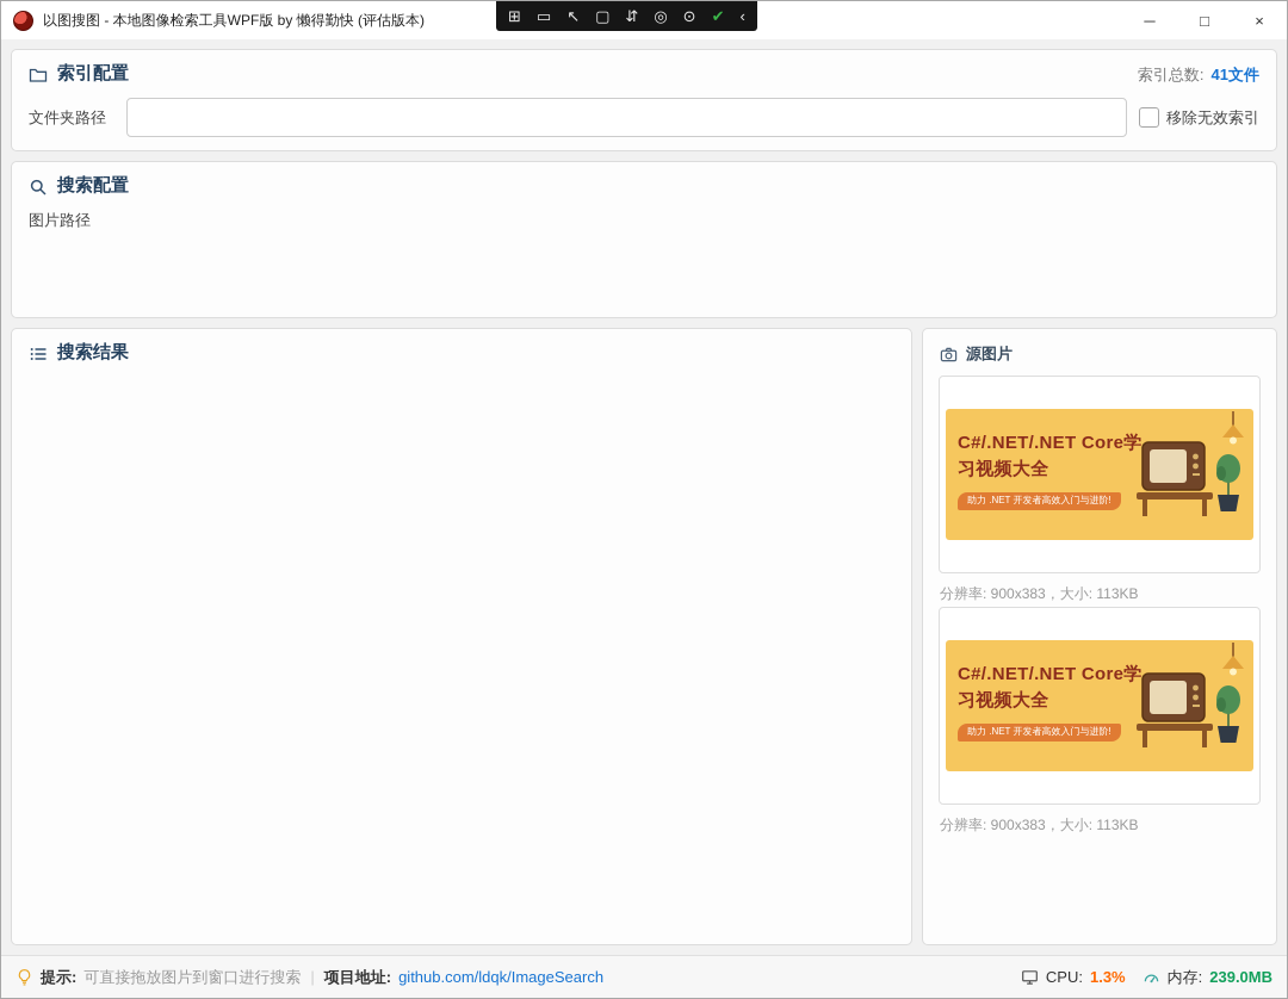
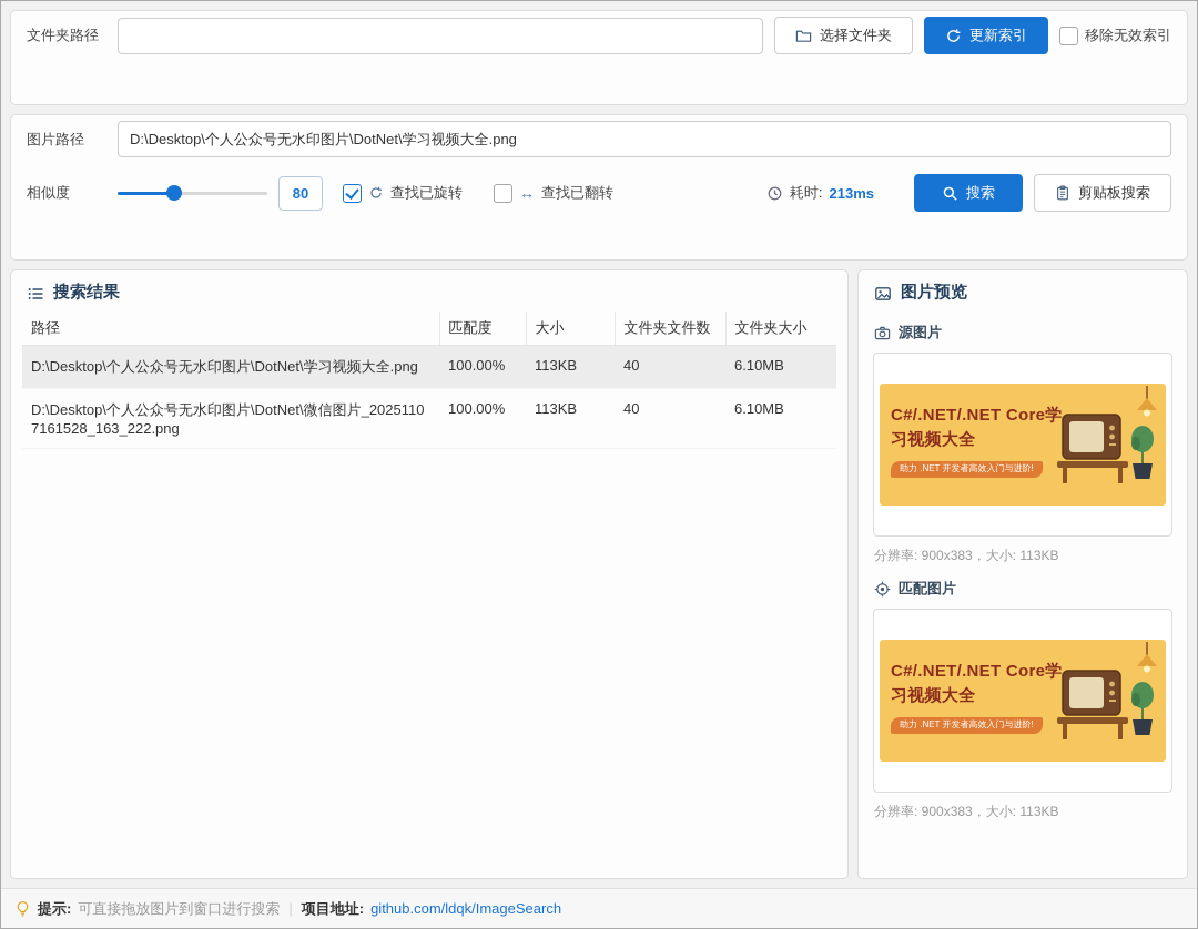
- 以图搜图 - 本地图像检索工具WPF版 by 懒得勤快 (评估版本)
- ⊞
- ▭
- ↖
- ▢
- ⇵
- ◎
- ⊙
- ✔
- ‹
- ─
- □
- ×
- 索引配置
- 索引总数:
- 41文件
  文件夹路径
+ 选择文件夹
+ 更新索引
  移除无效索引
- 搜索配置
  图片路径
+ D:\Desktop\个人公众号无水印图片\DotNet\学习视频大全.png
+ 相似度
+ 80
+ 查找已旋转
+ ↔
+ 查找已翻转
+ 耗时:
+ 213ms
+ 搜索
+ 剪贴板搜索
  搜索结果
+ 路径	匹配度	大小	文件夹文件数	文件夹大小
+ D:\Desktop\个人公众号无水印图片\DotNet\学习视频大全.png	100.00%	113KB	40	6.10MB
+ D:\Desktop\个人公众号无水印图片\DotNet\微信图片_20251107161528_163_222.png	100.00%	113KB	40	6.10MB
+ 图片预览
  源图片
  C#/.NET/.NET Core学
  习视频大全
  助力 .NET 开发者高效入门与进阶!
  分辨率: 900x383，大小: 113KB
+ 匹配图片
  C#/.NET/.NET Core学
  习视频大全
  助力 .NET 开发者高效入门与进阶!
  分辨率: 900x383，大小: 113KB
  提示:
  可直接拖放图片到窗口进行搜索
  |
  项目地址:
  github.com/ldqk/ImageSearch
- CPU:
- 1.3%
- 内存:
- 239.0MB
